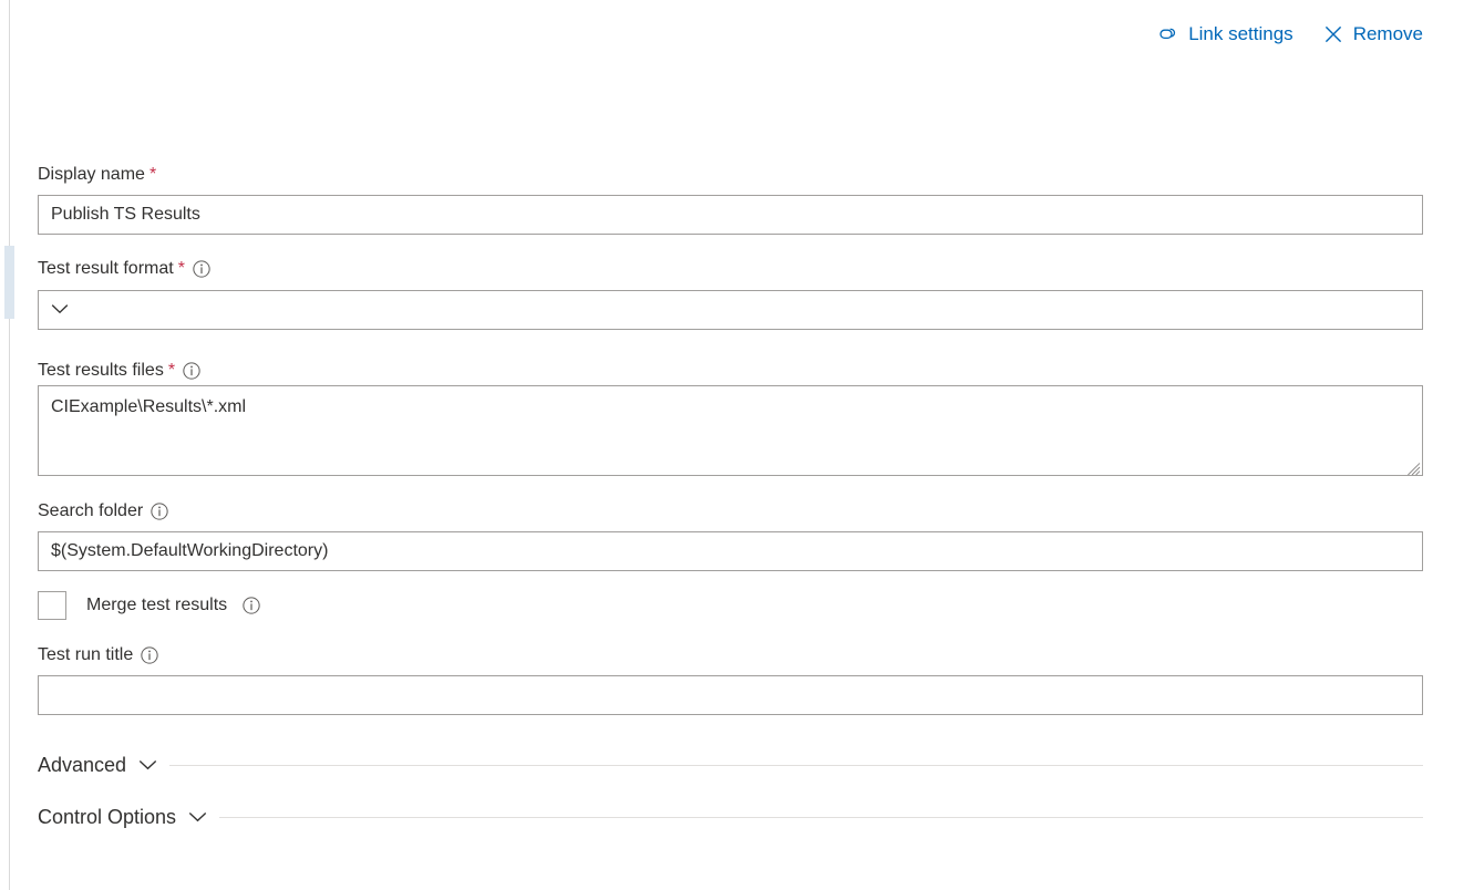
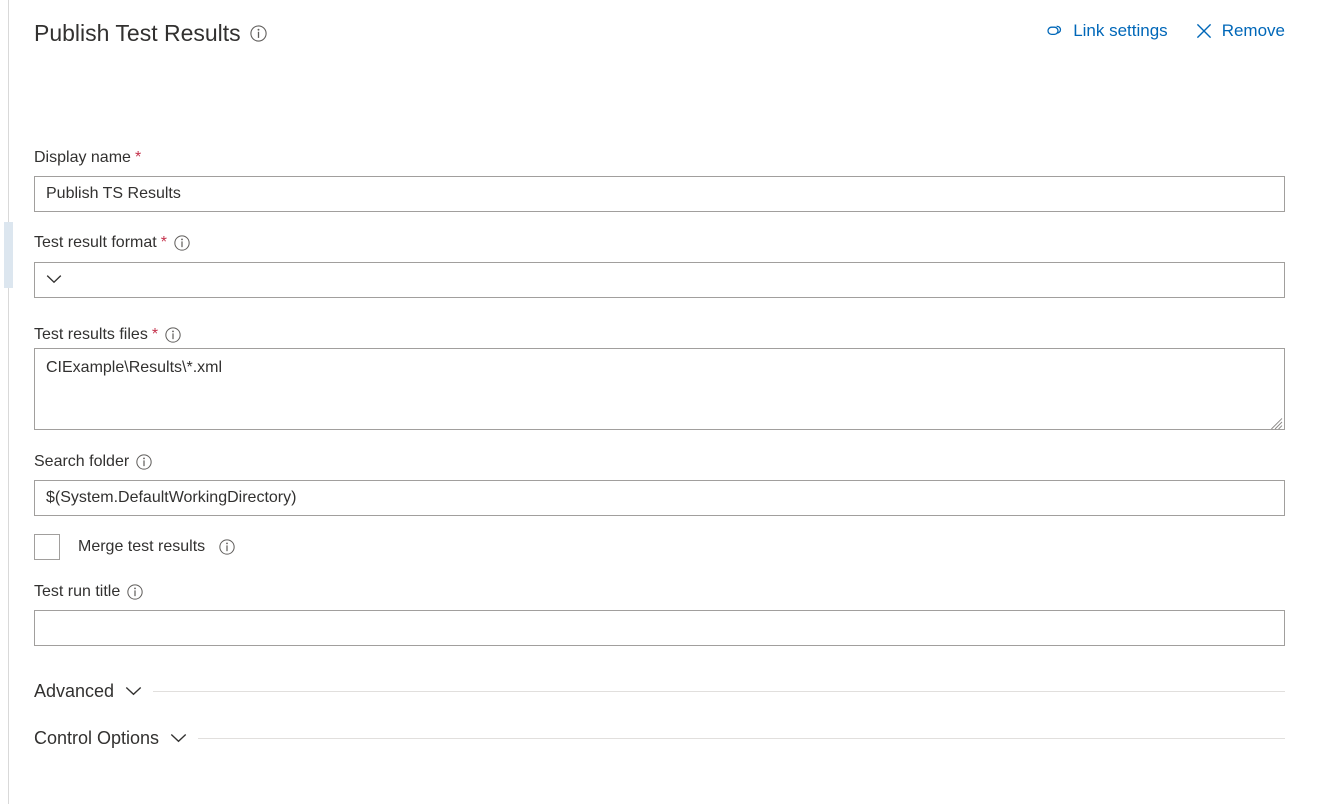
+ Publish Test Results
  Link settings
  Remove
  Display name
  *
  Publish TS Results
  Test result format
  *
  Test results files
  *
  CIExample\Results\*.xml
  Search folder
  $(System.DefaultWorkingDirectory)
  Merge test results
  Test run title
  Advanced
  Control Options
